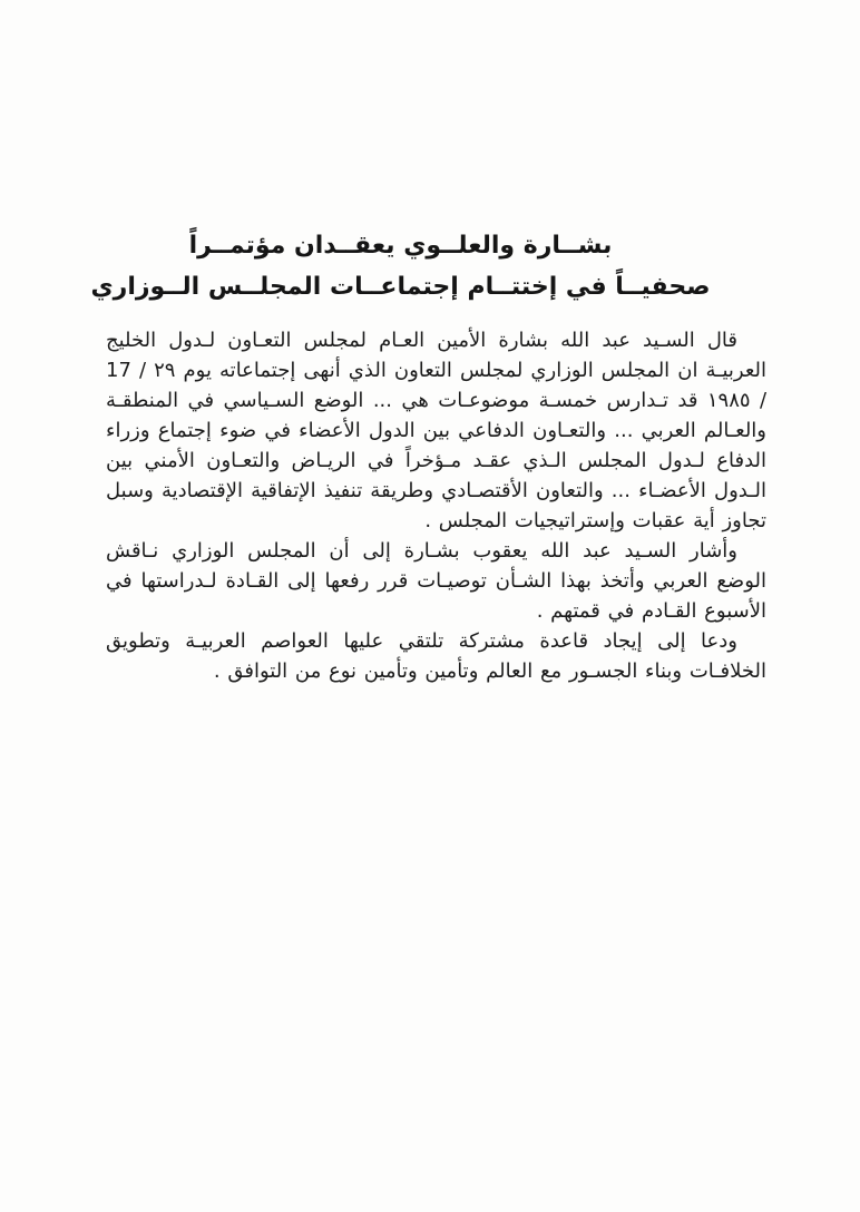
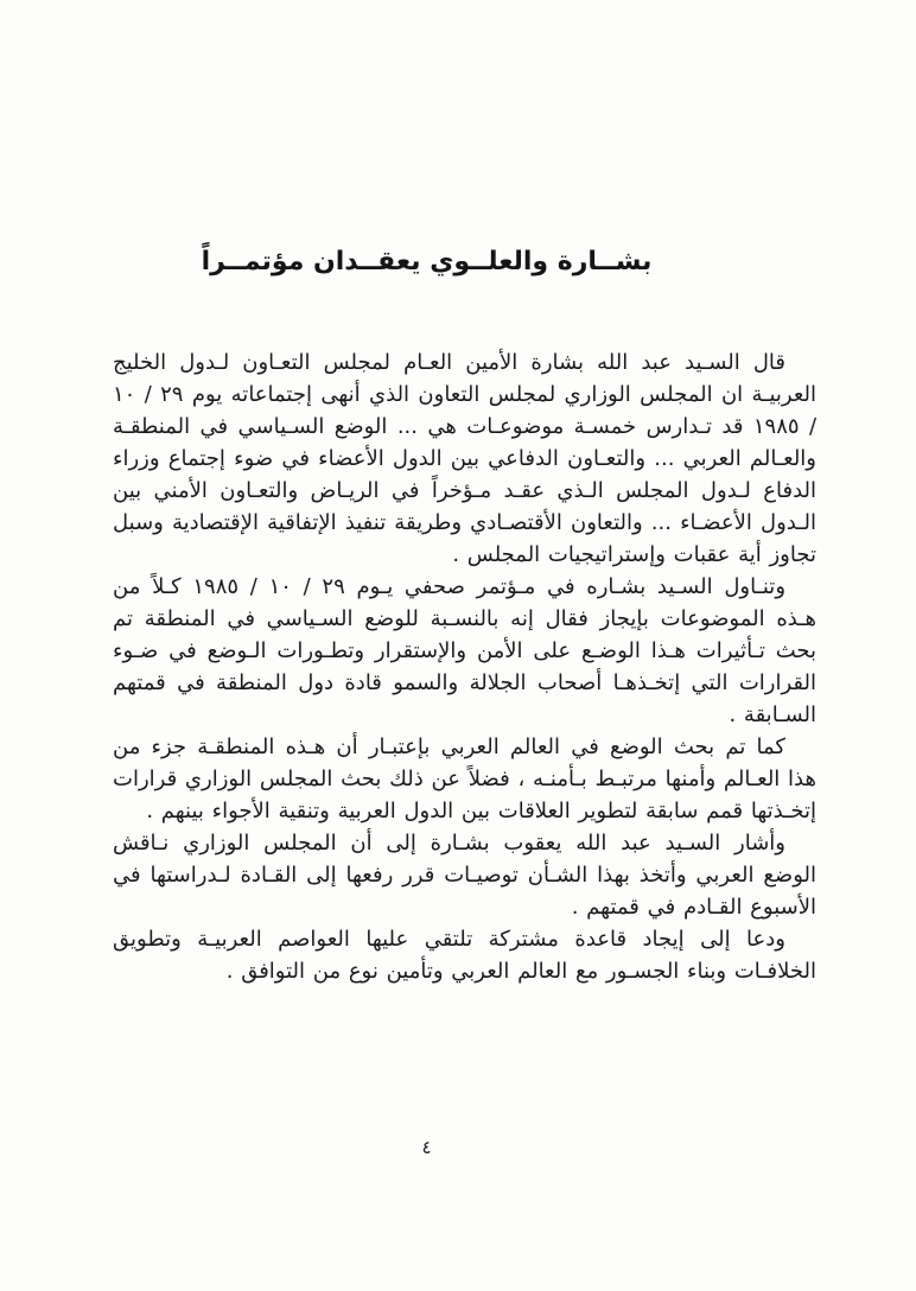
  بشــارة والعلــوي يعقــدان مؤتمــراً
- صحفيــاً في إختتــام إجتماعــات المجلــس الــوزاري
- قال السـيد عبد الله بشارة الأمين العـام لمجلس التعـاون لـدول الخليج العربيـة ان المجلس الوزاري لمجلس التعاون الذي أنهى إجتماعاته يوم ٢٩ / 17 / ١٩٨٥ قد تـدارس خمسـة موضوعـات هي ... الوضع السـياسي في المنطقـة والعـالم العربي ... والتعـاون الدفاعي بين الدول الأعضاء في ضوء إجتماع وزراء الدفاع لـدول المجلس الـذي عقـد مـؤخراً في الريـاض والتعـاون الأمني بين الـدول الأعضـاء ... والتعاون الأقتصـادي وطريقة تنفيذ الإتفاقية الإقتصادية وسبل تجاوز أية عقبات وإستراتيجيات المجلس .
+ قال السـيد عبد الله بشارة الأمين العـام لمجلس التعـاون لـدول الخليج العربيـة ان المجلس الوزاري لمجلس التعاون الذي أنهى إجتماعاته يوم ٢٩ / ١٠ / ١٩٨٥ قد تـدارس خمسـة موضوعـات هي ... الوضع السـياسي في المنطقـة والعـالم العربي ... والتعـاون الدفاعي بين الدول الأعضاء في ضوء إجتماع وزراء الدفاع لـدول المجلس الـذي عقـد مـؤخراً في الريـاض والتعـاون الأمني بين الـدول الأعضـاء ... والتعاون الأقتصـادي وطريقة تنفيذ الإتفاقية الإقتصادية وسبل تجاوز أية عقبات وإستراتيجيات المجلس .
+ وتنـاول السـيد بشـاره في مـؤتمر صحفي يـوم ٢٩ / ١٠ / ١٩٨٥ كـلاً من هـذه الموضوعات بإيجاز فقال إنه بالنسـبة للوضع السـياسي في المنطقة تم بحث تـأثيرات هـذا الوضـع على الأمن والإستقرار وتطـورات الـوضع في ضـوء القرارات التي إتخـذهـا أصحاب الجلالة والسمو قادة دول المنطقة في قمتهم السـابقة .
+ كما تم بحث الوضع في العالم العربي بإعتبـار أن هـذه المنطقـة جزء من هذا العـالم وأمنها مرتبـط بـأمنـه ، فضلاً عن ذلك بحث المجلس الوزاري قرارات إتخـذتها قمم سابقة لتطوير العلاقات بين الدول العربية وتنقية الأجواء بينهم .
  وأشار السـيد عبد الله يعقوب بشـارة إلى أن المجلس الوزاري نـاقش الوضع العربي وأتخذ بهذا الشـأن توصيـات قرر رفعها إلى القـادة لـدراستها في الأسبوع القـادم في قمتهم .
- ودعا إلى إيجاد قاعدة مشتركة تلتقي عليها العواصم العربيـة وتطويق الخلافـات وبناء الجسـور مع العالم وتأمين وتأمين نوع من التوافق .
+ ودعا إلى إيجاد قاعدة مشتركة تلتقي عليها العواصم العربيـة وتطويق الخلافـات وبناء الجسـور مع العالم العربي وتأمين نوع من التوافق .
+ ٤
